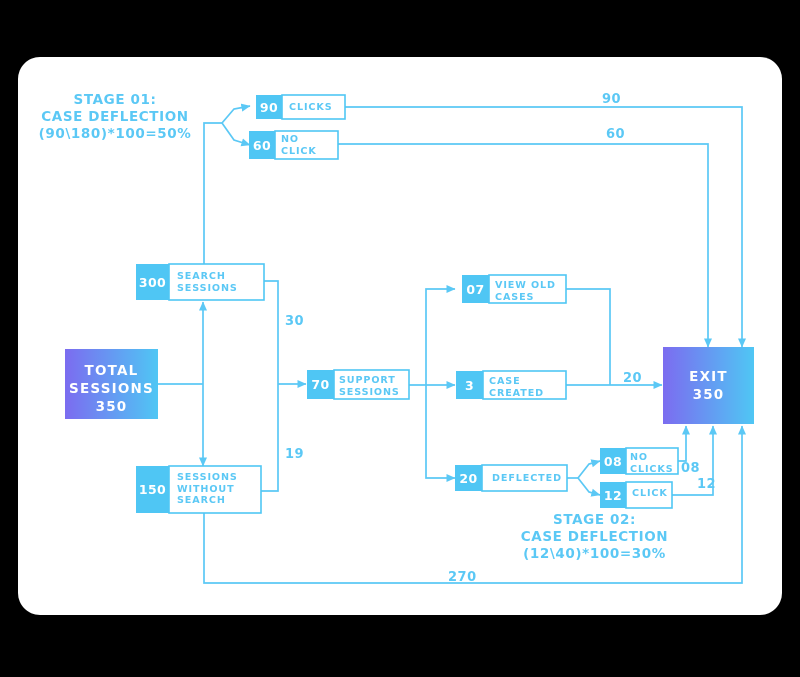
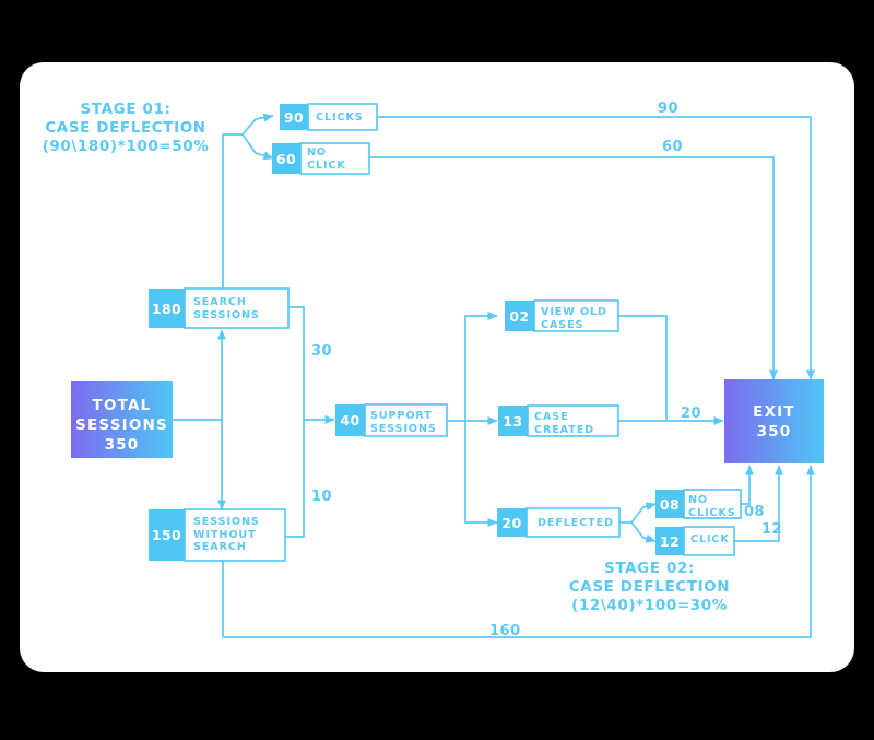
  STAGE 01:
  CASE DEFLECTION
  (90\180)*100=50%
  STAGE 02:
  CASE DEFLECTION
  (12\40)*100=30%
  TOTAL
  SESSIONS
  350
  EXIT
  350
  90
  60
- 300
+ 180
  150
- 70
+ 40
- 07
+ 02
- 3
+ 13
  20
  08
  12
  CLICKS
  NO
  CLICK
  SEARCH
  SESSIONS
  SESSIONS
  WITHOUT
  SEARCH
  SUPPORT
  SESSIONS
  VIEW OLD
  CASES
  CASE
  CREATED
  DEFLECTED
  NO
  CLICKS
  CLICK
  90
  60
  30
- 19
+ 10
  20
  08
  12
- 270
+ 160
